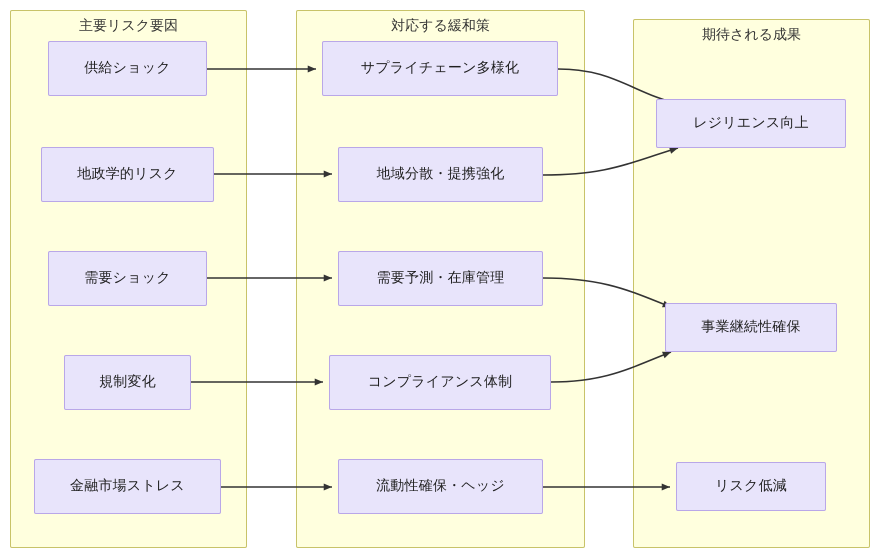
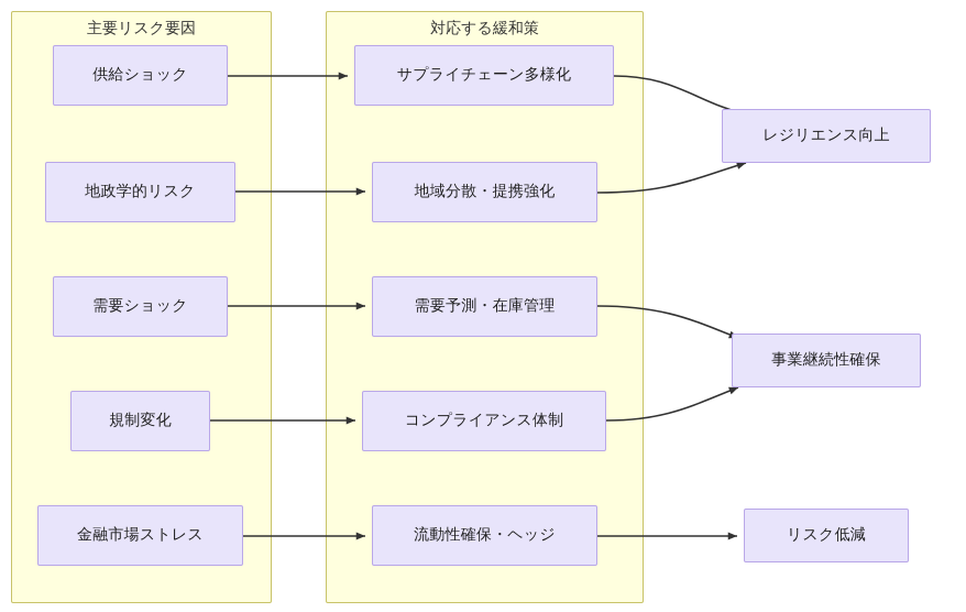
  主要リスク要因
  対応する緩和策
- 期待される成果
  供給ショック
  地政学的リスク
  需要ショック
  規制変化
  金融市場ストレス
  サプライチェーン多様化
  地域分散・提携強化
  需要予測・在庫管理
  コンプライアンス体制
  流動性確保・ヘッジ
  レジリエンス向上
  事業継続性確保
  リスク低減
